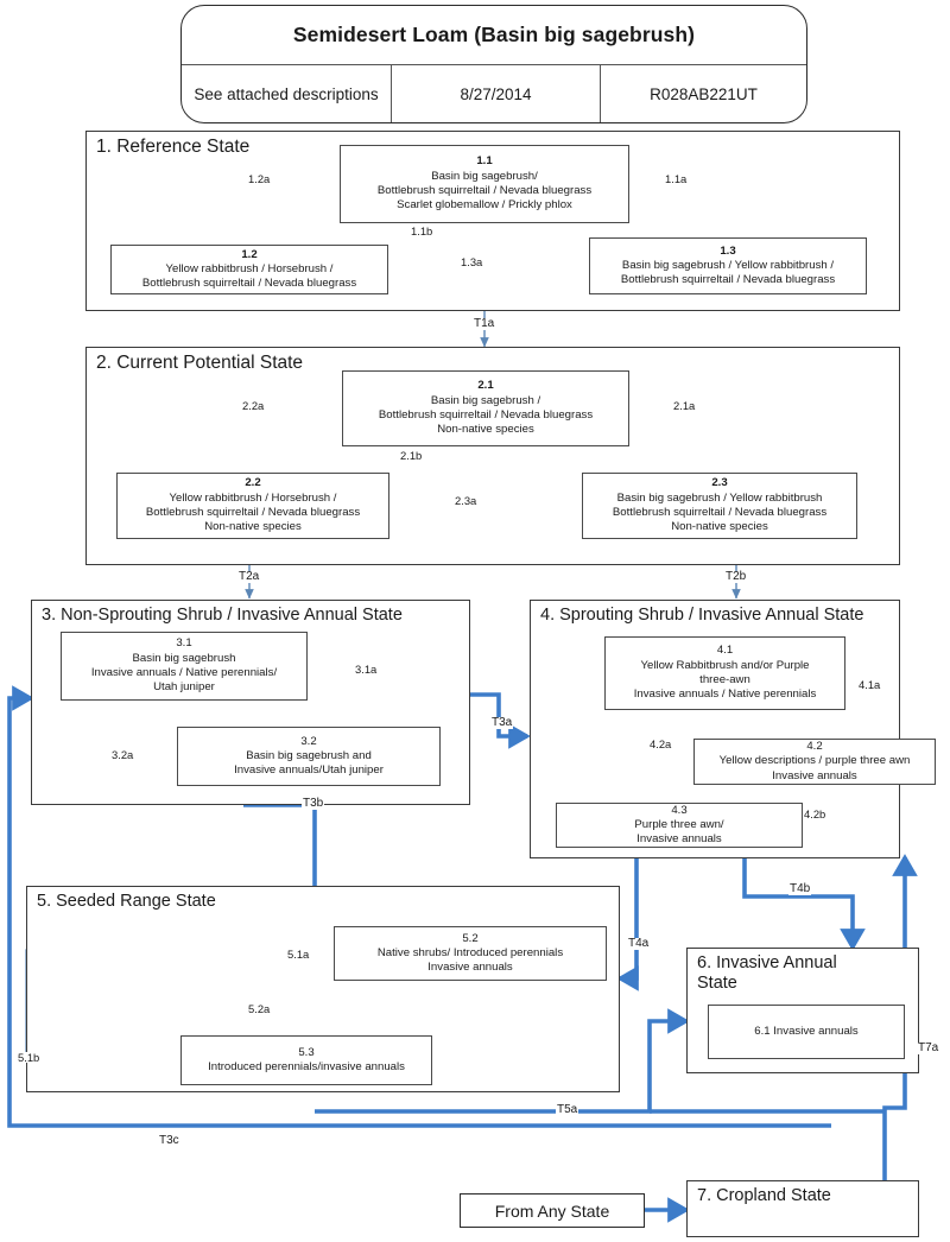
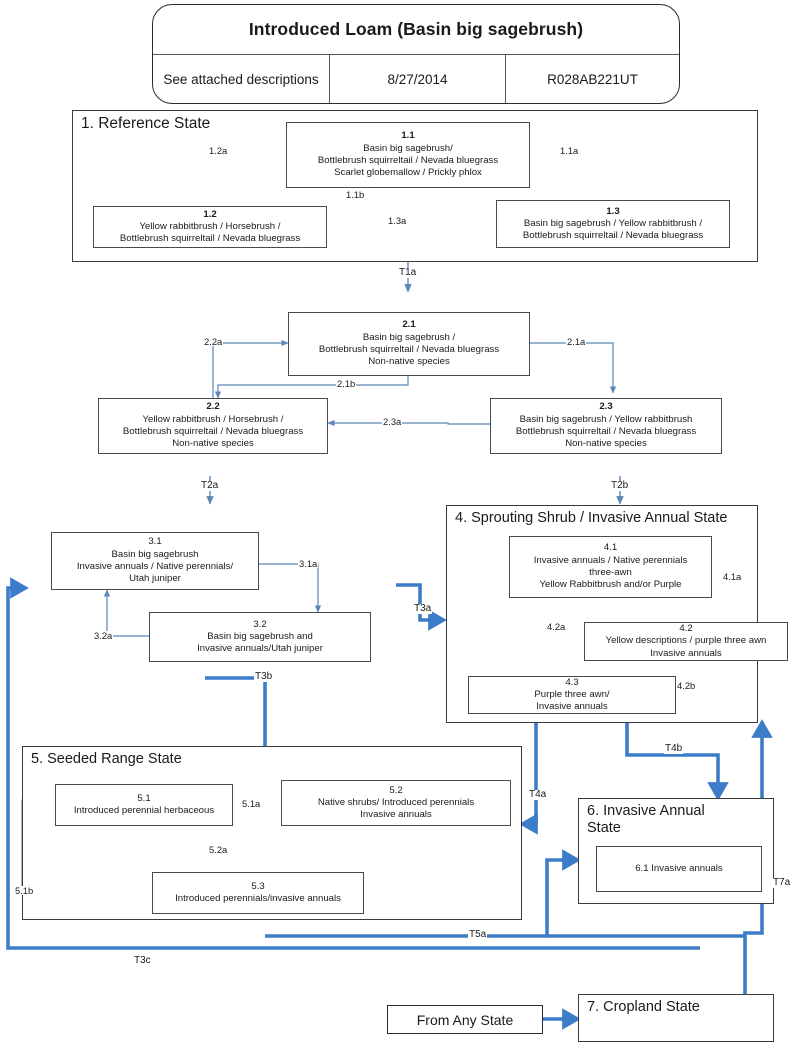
- Semidesert Loam (Basin big sagebrush)
+ Introduced Loam (Basin big sagebrush)
  See attached descriptions
  8/27/2014
  R028AB221UT
  1. Reference State
  1.1
  Basin big sagebrush/
  Bottlebrush squirreltail / Nevada bluegrass
  Scarlet globemallow / Prickly phlox
  1.2
  Yellow rabbitbrush / Horsebrush /
  Bottlebrush squirreltail / Nevada bluegrass
  1.3
  Basin big sagebrush / Yellow rabbitbrush /
  Bottlebrush squirreltail / Nevada bluegrass
  1.2a
  1.1a
  1.1b
  1.3a
  T1a
- 2. Current Potential State
  2.1
  Basin big sagebrush /
  Bottlebrush squirreltail / Nevada bluegrass
  Non-native species
  2.2
  Yellow rabbitbrush / Horsebrush /
  Bottlebrush squirreltail / Nevada bluegrass
  Non-native species
  2.3
  Basin big sagebrush / Yellow rabbitbrush
  Bottlebrush squirreltail / Nevada bluegrass
  Non-native species
  2.2a
  2.1a
  2.1b
  2.3a
  T2a
  T2b
- 3. Non-Sprouting Shrub / Invasive Annual State
  3.1
  Basin big sagebrush
  Invasive annuals / Native perennials/
  Utah juniper
  3.2
  Basin big sagebrush and
  Invasive annuals/Utah juniper
  3.1a
  3.2a
  T3a
  T3b
  T3c
  4. Sprouting Shrub / Invasive Annual State
  4.1
- Yellow Rabbitbrush and/or Purple
+ Invasive annuals / Native perennials
  three-awn
- Invasive annuals / Native perennials
+ Yellow Rabbitbrush and/or Purple
  4.2
  Yellow descriptions / purple three awn
  Invasive annuals
  4.3
  Purple three awn/
  Invasive annuals
  4.1a
  4.2a
  4.2b
  T4a
  T4b
  T7a
  5. Seeded Range State
+ 5.1
+ Introduced perennial herbaceous
  5.2
  Native shrubs/ Introduced perennials
  Invasive annuals
  5.3
  Introduced perennials/invasive annuals
  5.1a
  5.2a
  5.1b
  T5a
  6. Invasive Annual
  State
  6.1 Invasive annuals
  7. Cropland State
  From Any State
